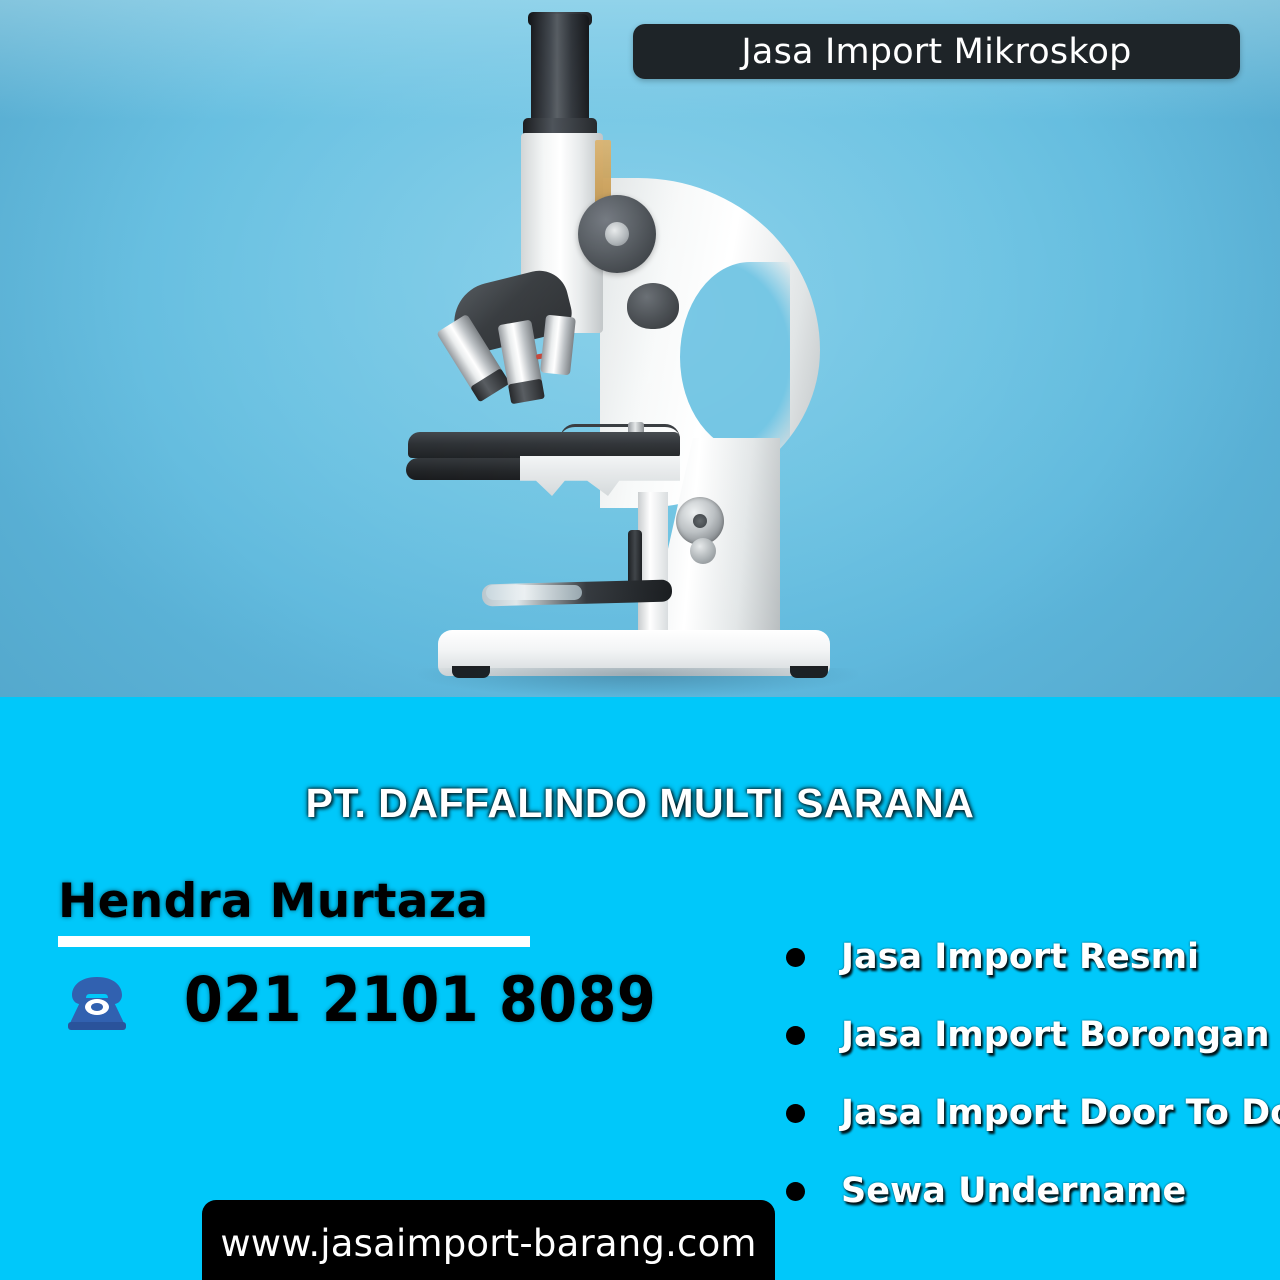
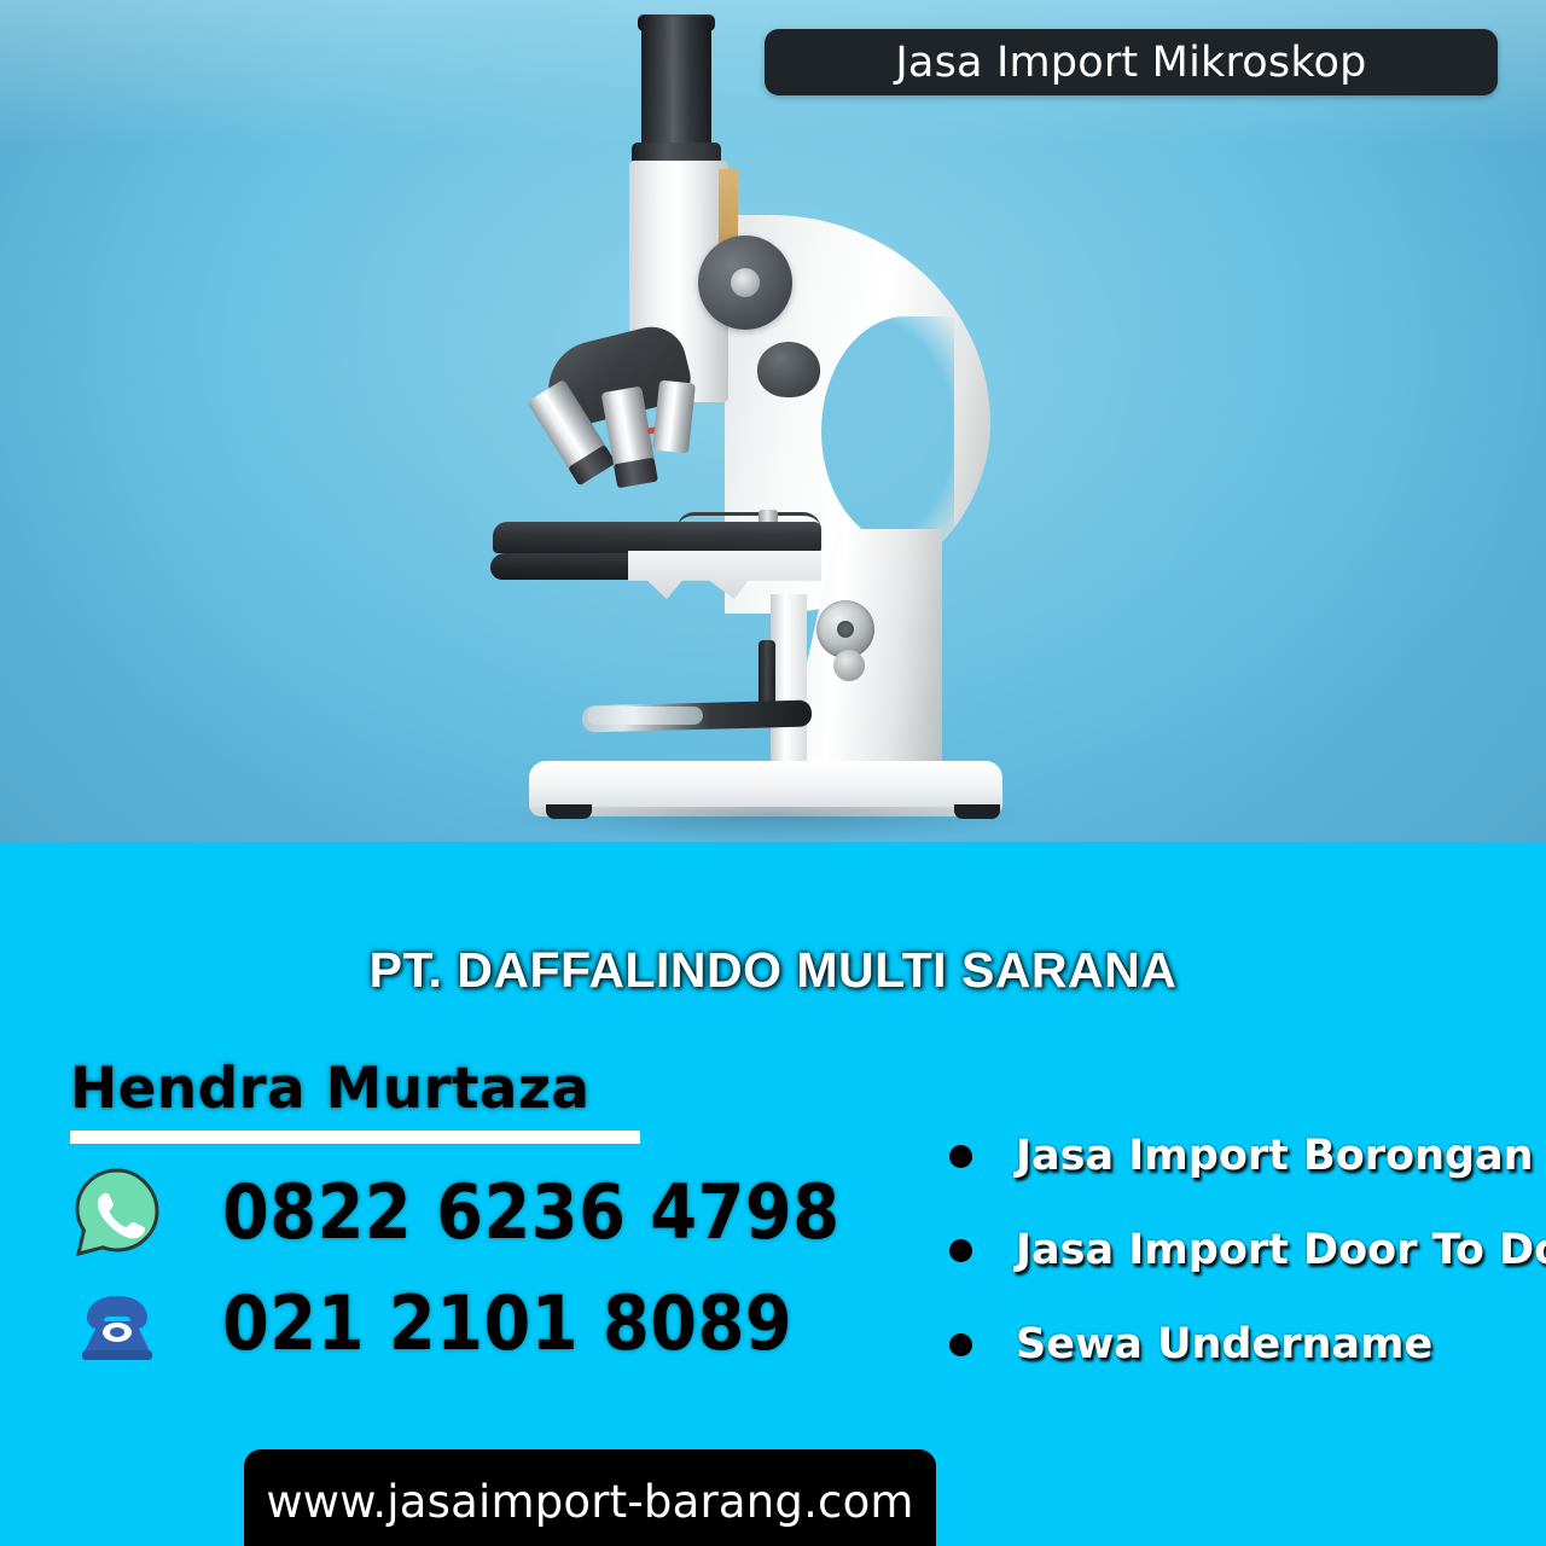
  Jasa Import Mikroskop
  PT. DAFFALINDO MULTI SARANA
  Hendra Murtaza
+ 0822 6236 4798
  021 2101 8089
- Jasa Import Resmi
  Jasa Import Borongan
  Jasa Import Door To D
  Sewa Undername
  www.jasaimport-barang.com
